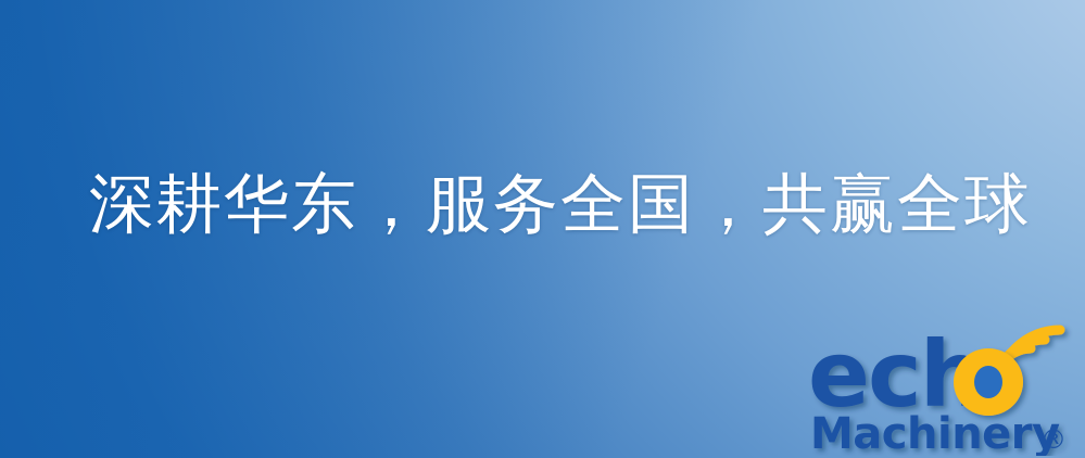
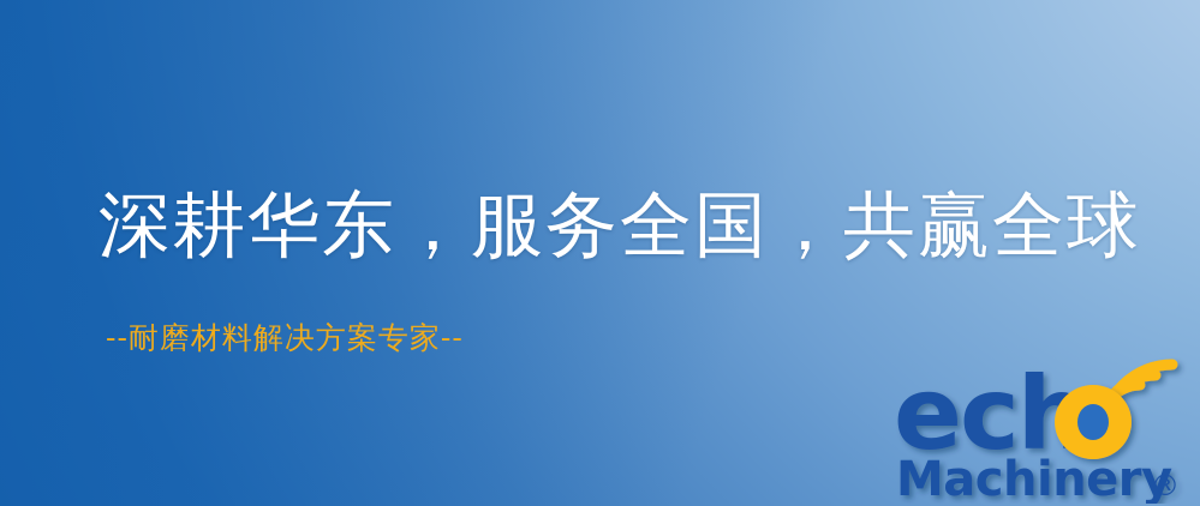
  深耕华东，服务全国，共赢全球
+ --耐磨材料解决方案专家--
  ech
  Machinery
  ®
